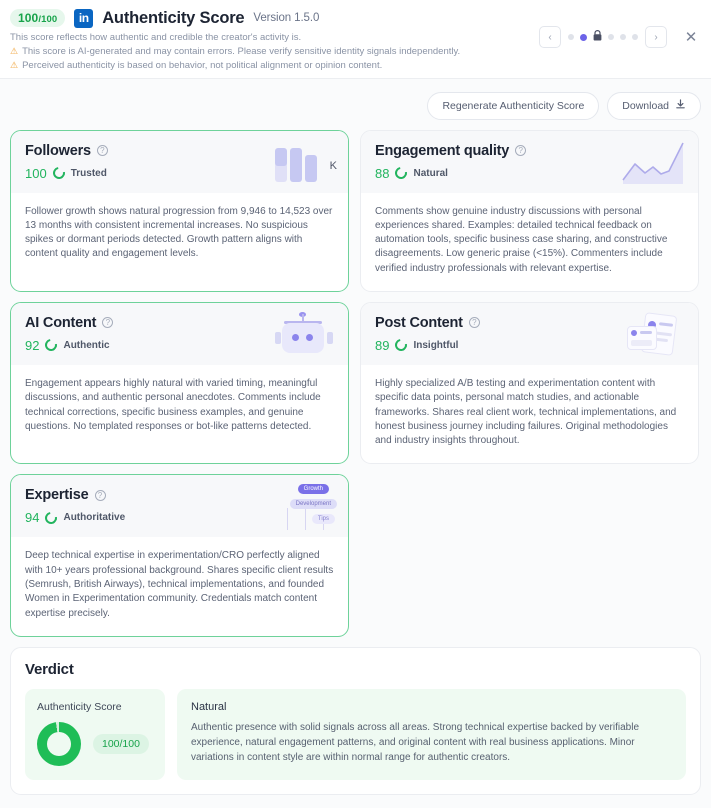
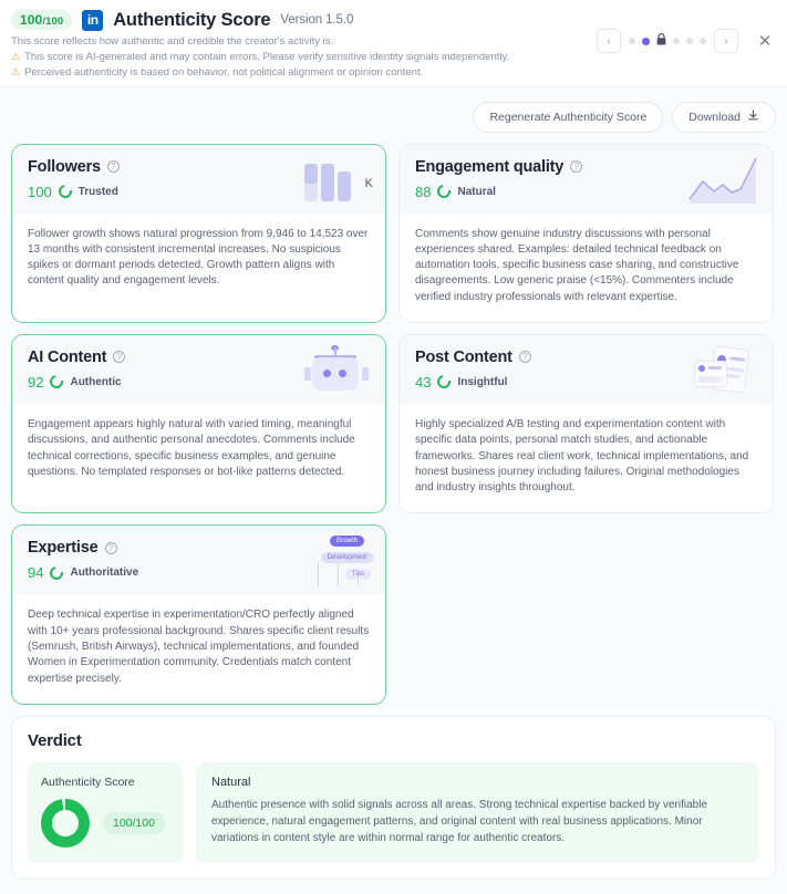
  100/100
  in
  Authenticity Score
  Version 1.5.0
  This score reflects how authentic and credible the creator's activity is.
  ⚠
  This score is AI-generated and may contain errors. Please verify sensitive identity signals independently.
  ⚠
  Perceived authenticity is based on behavior, not political alignment or opinion content.
  ‹
  ›
  ✕
  Regenerate Authenticity Score
  Download
  Followers
  ?
  100
  Trusted
  K
  Follower growth shows natural progression from 9,946 to 14,523 over 13 months with consistent incremental increases. No suspicious spikes or dormant periods detected. Growth pattern aligns with content quality and engagement levels.
  Engagement quality
  ?
  88
  Natural
  Comments show genuine industry discussions with personal experiences shared. Examples: detailed technical feedback on automation tools, specific business case sharing, and constructive disagreements. Low generic praise (<15%). Commenters include verified industry professionals with relevant expertise.
  AI Content
  ?
  92
  Authentic
  Engagement appears highly natural with varied timing, meaningful discussions, and authentic personal anecdotes. Comments include technical corrections, specific business examples, and genuine questions. No templated responses or bot-like patterns detected.
  Post Content
  ?
- 89
+ 43
  Insightful
  Highly specialized A/B testing and experimentation content with specific data points, personal match studies, and actionable frameworks. Shares real client work, technical implementations, and honest business journey including failures. Original methodologies and industry insights throughout.
  Expertise
  ?
  94
  Authoritative
  Deep technical expertise in experimentation/CRO perfectly aligned with 10+ years professional background. Shares specific client results (Semrush, British Airways), technical implementations, and founded Women in Experimentation community. Credentials match content expertise precisely.
  Verdict
  Authenticity Score
  100/100
  Natural
  Authentic presence with solid signals across all areas. Strong technical expertise backed by verifiable experience, natural engagement patterns, and original content with real business applications. Minor variations in content style are within normal range for authentic creators.
